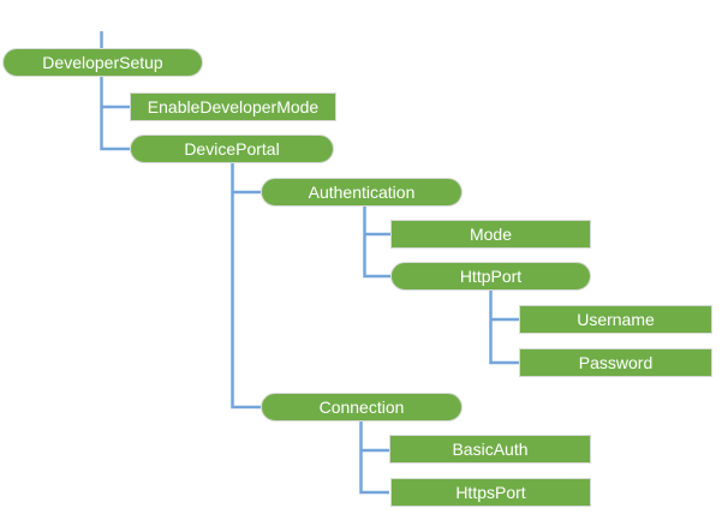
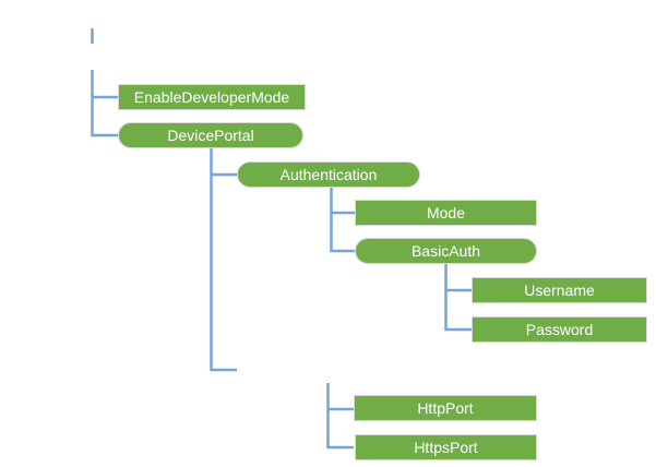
- DeveloperSetup
  EnableDeveloperMode
  DevicePortal
  Authentication
  Mode
- HttpPort
+ BasicAuth
  Username
  Password
- Connection
- BasicAuth
+ HttpPort
  HttpsPort
